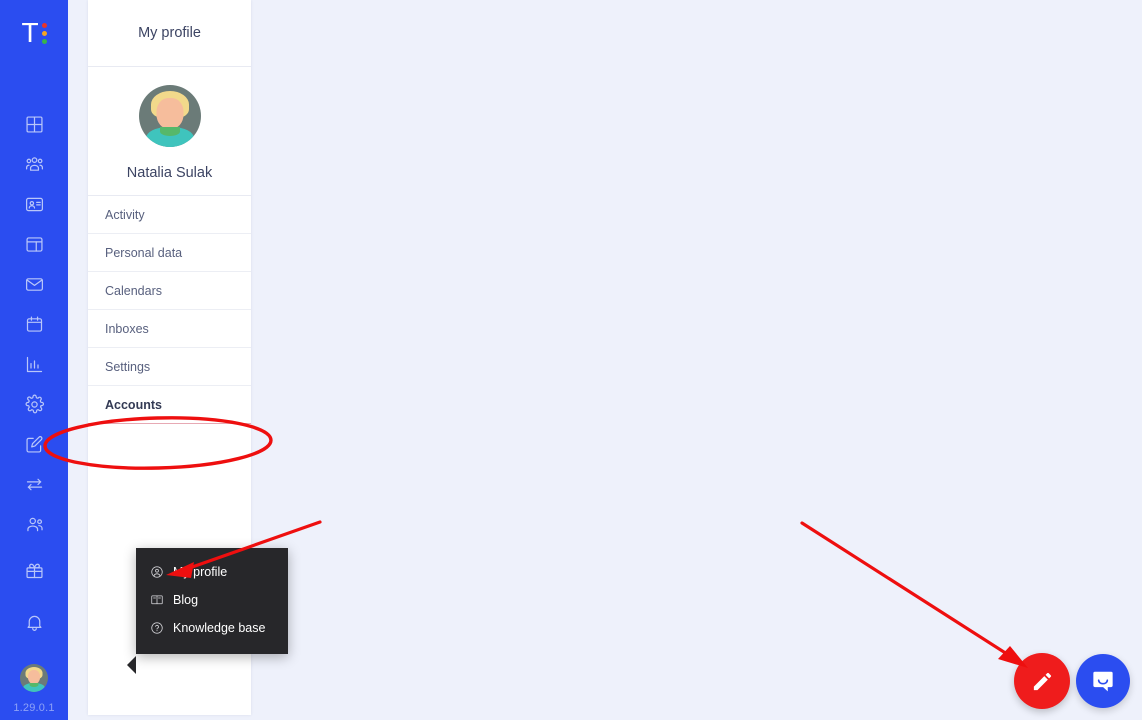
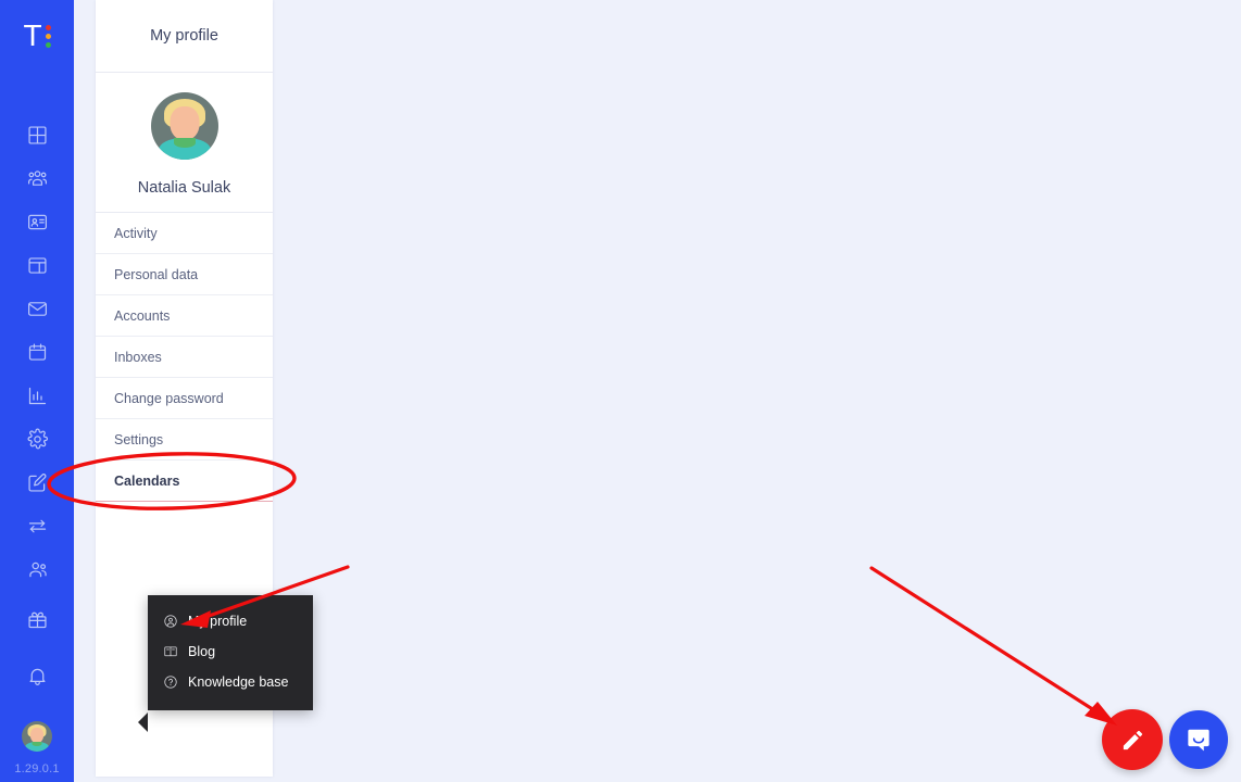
  T
  1.29.0.1
  My profile
  Natalia Sulak
  Activity
  Personal data
- Calendars
+ Accounts
  Inboxes
+ Change password
  Settings
- Accounts
+ Calendars
  profile
  Blog
  Knowledge base
